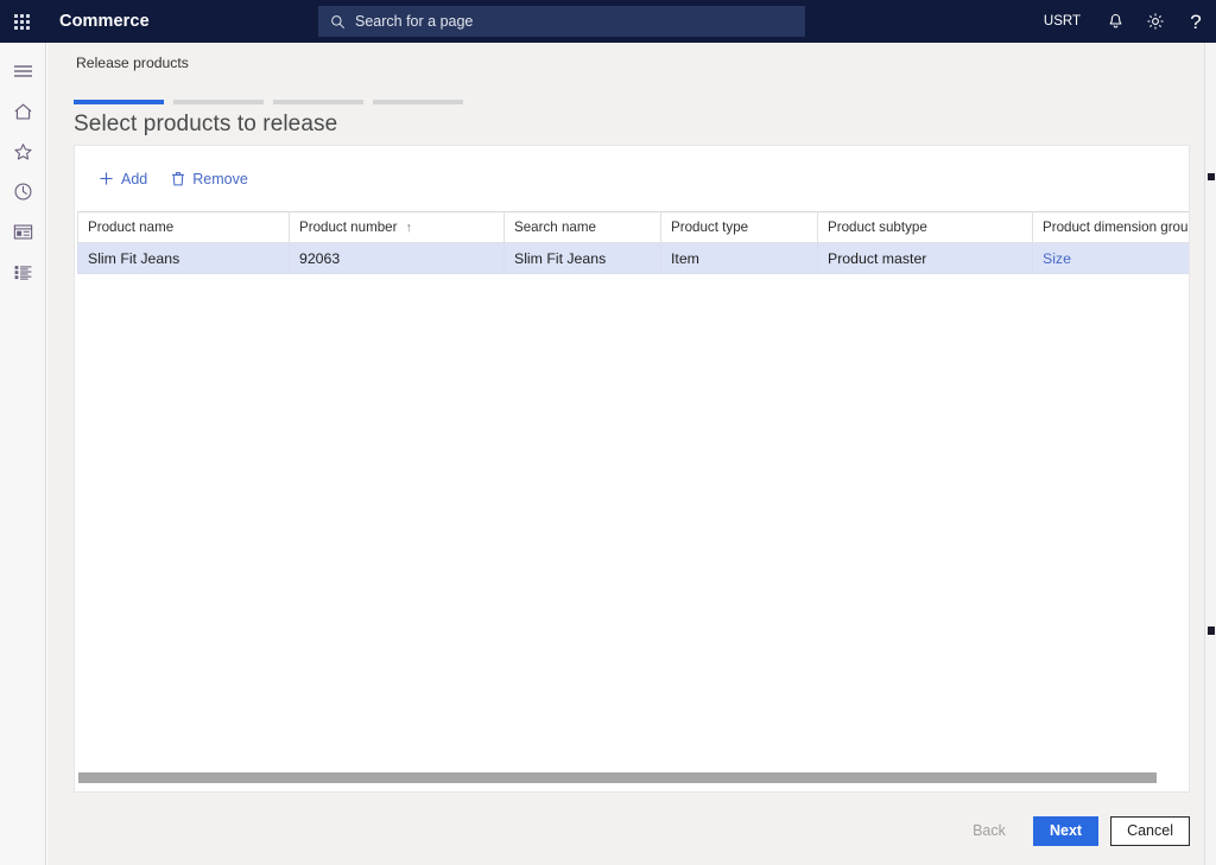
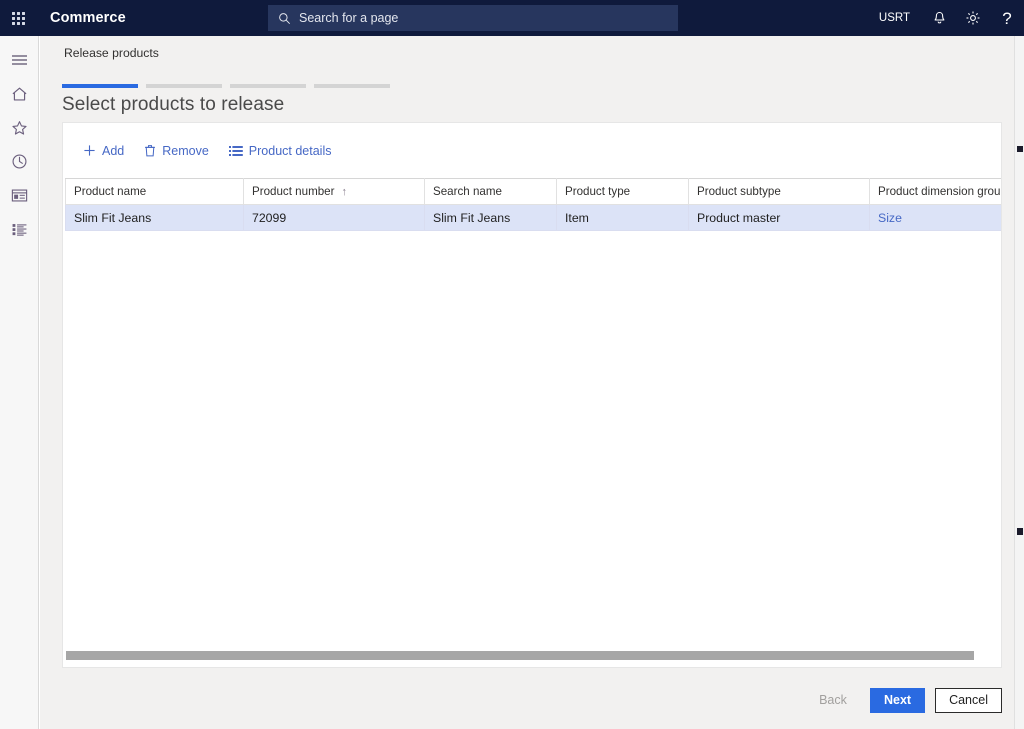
  Commerce
  Search for a page
  USRT
  ?
  Release products
  Select products to release
  Add
  Remove
+ Product details
  Product name	Product number ↑	Search name	Product type	Product subtype	Product dimension grou
- Slim Fit Jeans	92063	Slim Fit Jeans	Item	Product master	Size
+ Slim Fit Jeans	72099	Slim Fit Jeans	Item	Product master	Size
  Back
  Next
  Cancel
